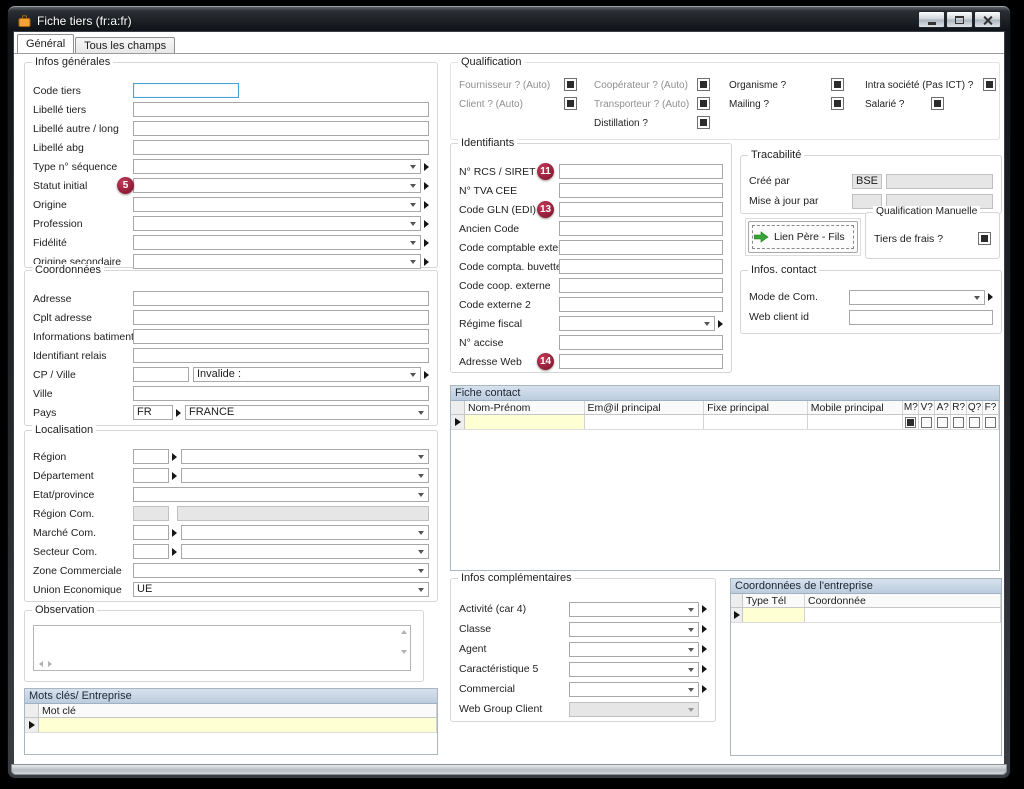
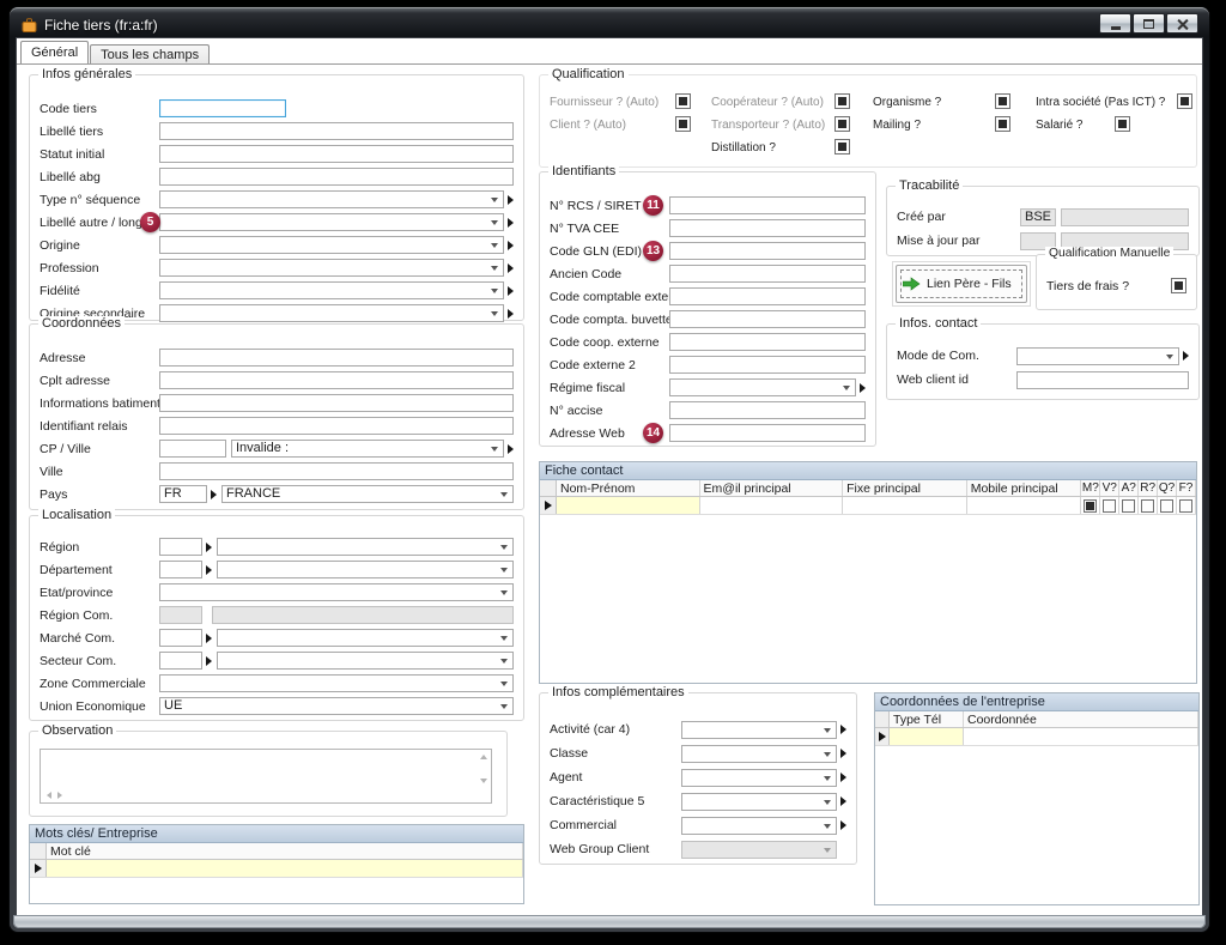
  Fiche tiers (fr:a:fr)
  Général
  Tous les champs
  Infos générales
  Code tiers
  Libellé tiers
- Libellé autre / long
+ Statut initial
  Libellé abg
  Type n° séquence
  5
- Statut initial
+ Libellé autre / long
  Origine
  Profession
  Fidélité
  Origine secondaire
  Coordonnées
  Adresse
  Cplt adresse
  Informations batimen
  Identifiant relais
  CP / Ville
  Invalide :
  Ville
  Pays
  FR
  FRANCE
  Localisation
  Région
  Département
  Etat/province
  Région Com.
  Marché Com.
  Secteur Com.
  Zone Commerciale
  Union Economique
  UE
  Observation
  Mots clés/ Entreprise
  Mot clé
  Qualification
  Fournisseur ? (Auto)
  Client ? (Auto)
  Coopérateur ? (Auto)
  Transporteur ? (Auto)
  Distillation ?
  Organisme ?
  Mailing ?
  Intra société (Pas ICT) ?
  Salarié ?
  Identifiants
  11
  N° RCS / SIRET
  N° TVA CEE
  13
  Code GLN (EDI)
  Ancien Code
  Code comptable exte
  Code compta. buvett
  Code coop. externe
  Code externe 2
  Régime fiscal
  N° accise
  14
  Adresse Web
  Tracabilité
  Créé par
  BSE
  Mise à jour par
  Lien Père - Fils
  Qualification Manuelle
  Tiers de frais ?
  Infos. contact
  Mode de Com.
  Web client id
  Fiche contact
  Nom-Prénom
  Em@il principal
  Fixe principal
  Mobile principal
  M?
  V?
  A?
  R?
  Q?
  F?
  Infos complémentaires
  Activité (car 4)
  Classe
  Agent
  Caractéristique 5
  Commercial
  Web Group Client
  Coordonnées de l'entreprise
  Type Tél
  Coordonnée
